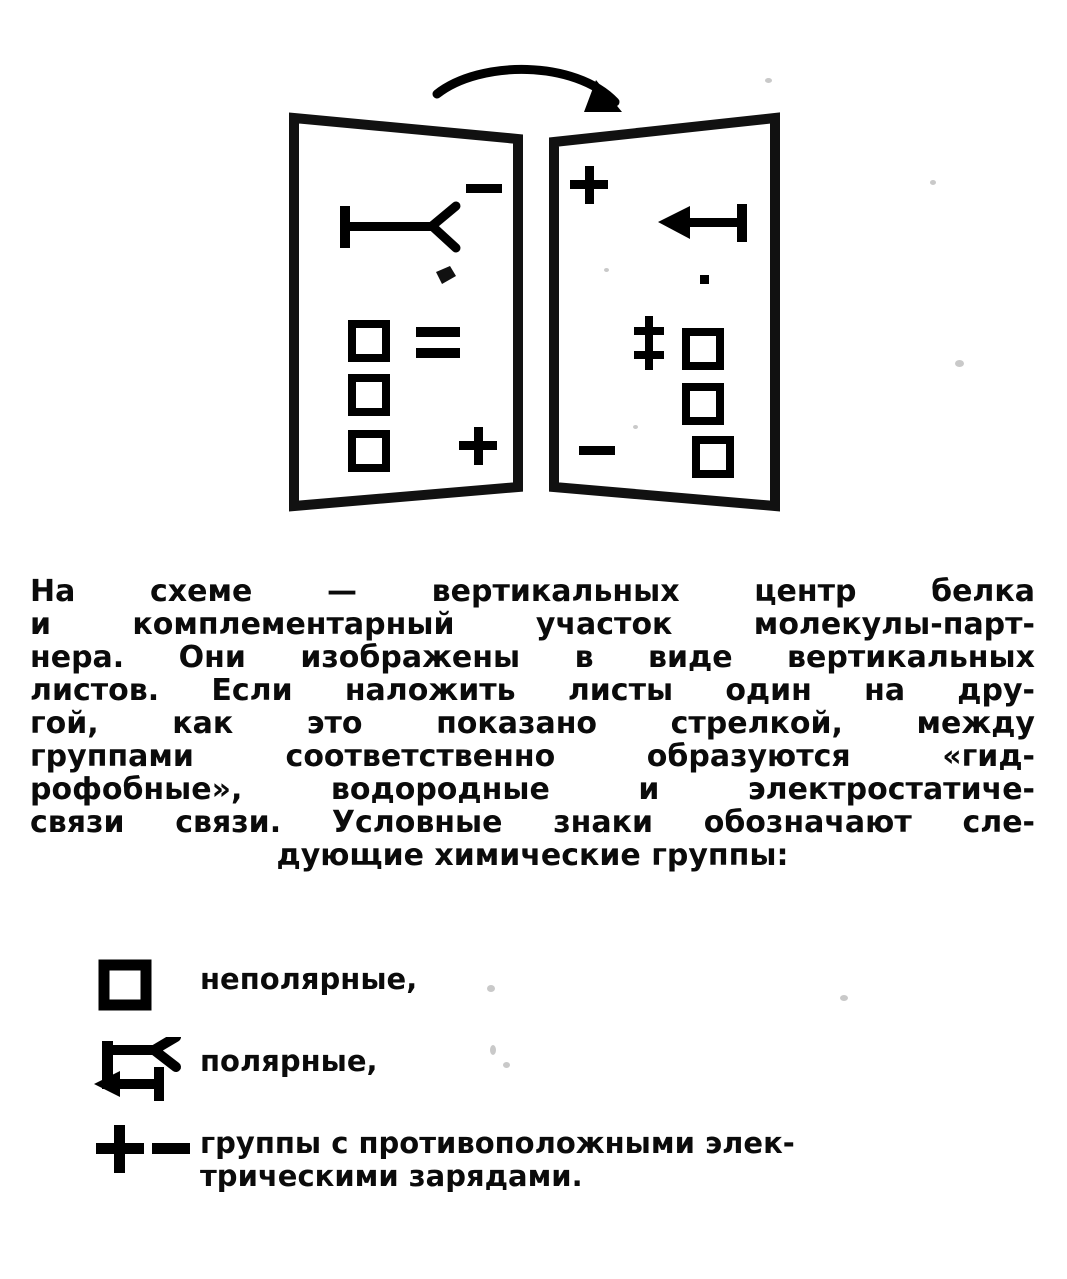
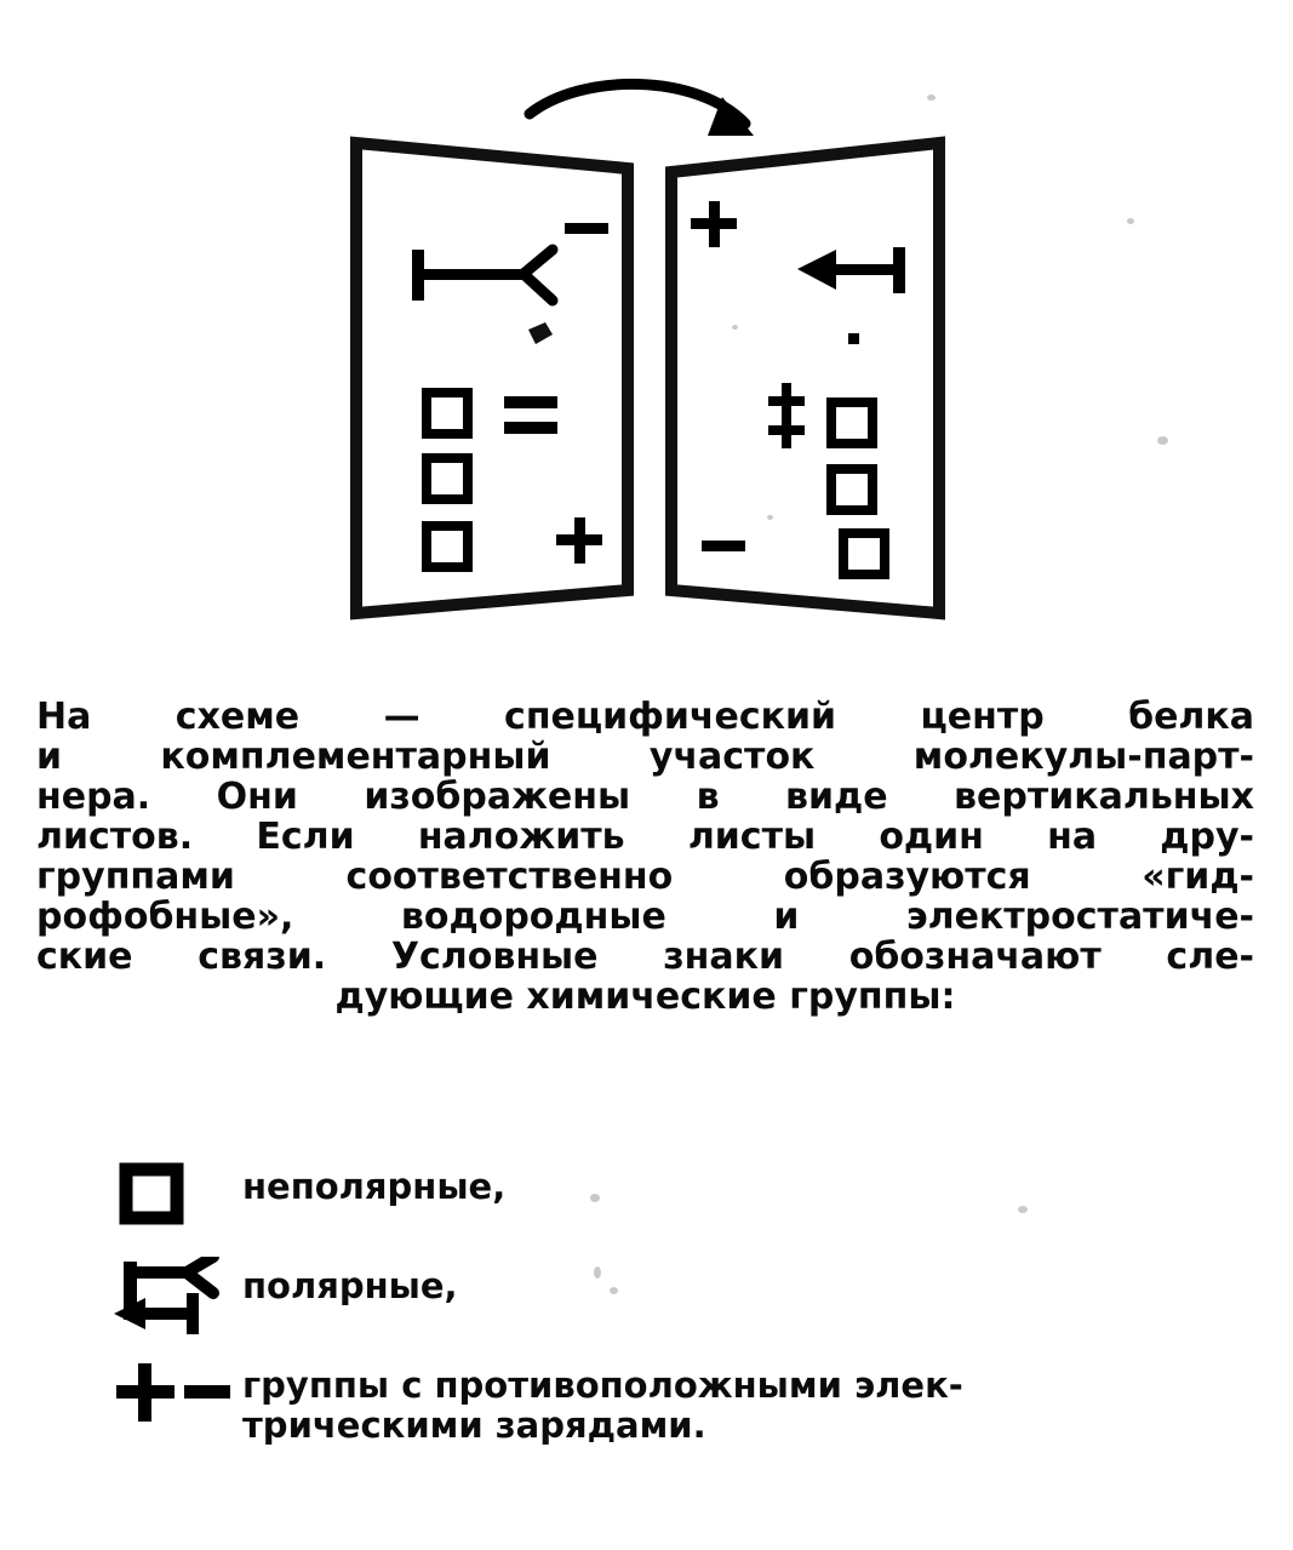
- На схеме — вертикальных центр белка
+ На схеме — специфический центр белка
  и комплементарный участок молекулы-парт-
  нера. Они изображены в виде вертикальных
  листов. Если наложить листы один на дру-
- гой, как это показано стрелкой, между
  группами соответственно образуются «гид-
  рофобные», водородные и электростатиче-
- связи связи. Условные знаки обозначают сле-
+ ские связи. Условные знаки обозначают сле-
  дующие химические группы:
  неполярные,
  полярные,
  группы с противоположными элек-
  трическими зарядами.
